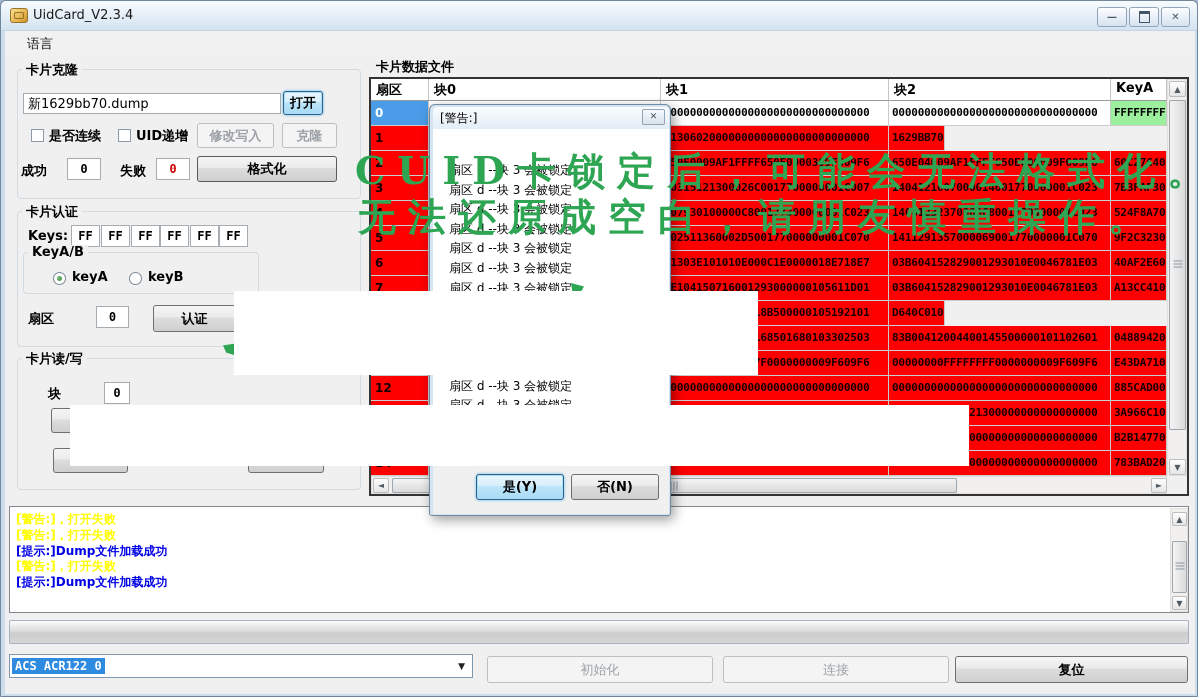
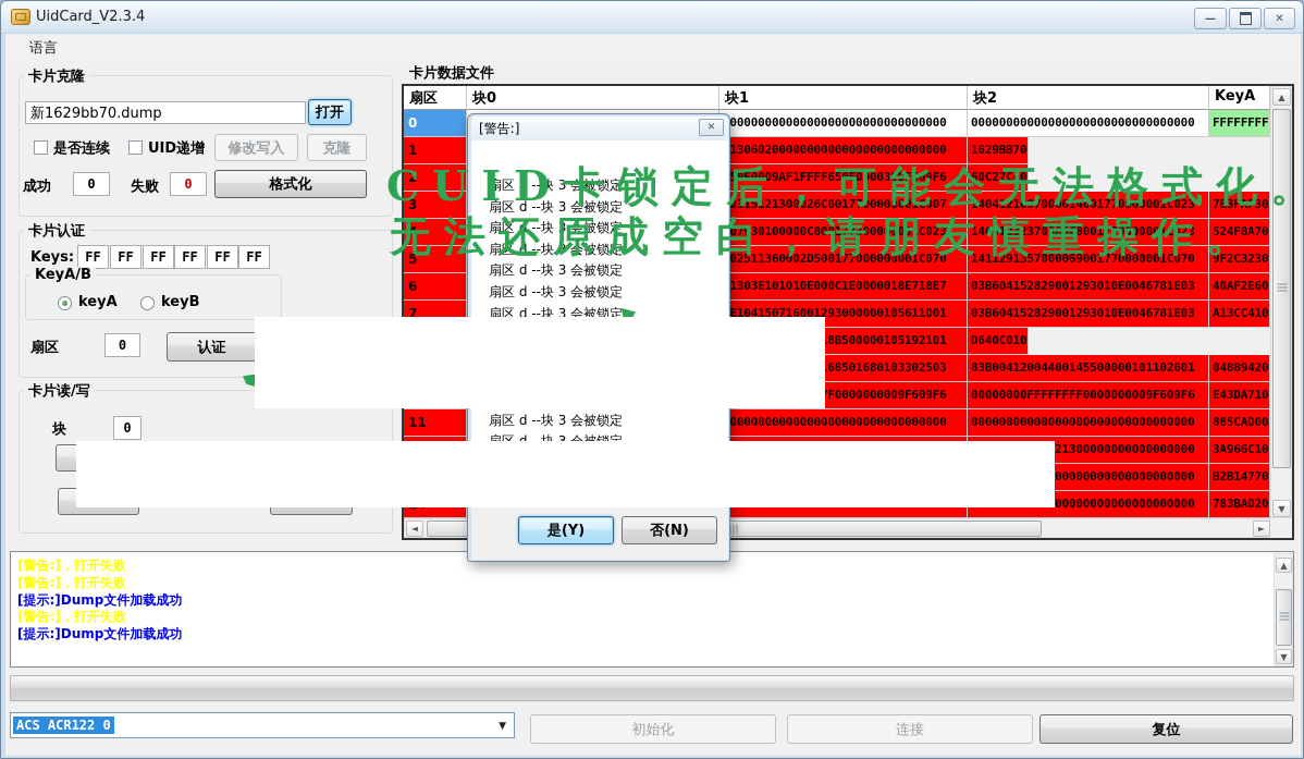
  UidCard_V2.3.4
  —
  ✕
  语言
  卡片克隆
  新1629bb70.dump
  打开
  是否连续
  UID递增
  修改写入
  克隆
  成功
  0
  失败
  0
  格式化
  卡片认证
  Keys:
  FF
  FF
  FF
  FF
  FF
  FF
  KeyA/B
  keyA
  keyB
  扇区
  0
  认证
  卡片读/写
  块
  0
  卡片数据文件
  扇区
  块0
  块1
  块2
  KeyA
  0
  0000000000000000000000000000000
  00000000000000000000000000000000
  FFFFFFFF
  1
  1306020000000000000000000000000
  1629BB70
  2
  50E0009AF1FFFF650E0000309F609F6
- 650E04009AF1FFFF650E000009F609F6
  60C27C40
  3
  0315121300026C0017700000001C007
  1404121607000014001770000001C023
  7B3FAF30
  4
  07930100000C800177300000001C023
  14081232370000C8001770000001C023
  524F8A70
  5
  02511360002D500177000000001C070
  1411291357000069001770000001C070
  9F2C3230
  6
  1303E101010E000C1E0000018E718E7
  03B604152829001293010E0046781E03
  40AF2E60
  7
  E104150716001293000000105611D01
  03B604152829001293010E0046781E03
  A13CC410
  D640C010
  83B00412004400145500000101102601
  04889420
  00000000FFFFFFFF0000000009F609F6
  E43DA710
- 12
+ 11
  0000000000000000000000000000000
  00000000000000000000000000000000
  885CAD00
  3A966C10
  B2B14770
  783BAD20
  ▲
  ▼
  ◄
  ►
  [警告:]，打开失败
  [警告:]，打开失败
  [提示:]Dump文件加载成功
  [警告:]，打开失败
  [提示:]Dump文件加载成功
  ▲
  ▼
  ACS ACR122 0
  ▼
  初始化
  连接
  复位
  [警告:]
  ✕
  扇区 d --块 3 会被锁定
  扇区 d --块 3 会被锁定
  扇区 d --块 3 会被锁定
  扇区 d --块 3 会被锁定
  扇区 d --块 3 会被锁定
  扇区 d --块 3 会被锁定
  扇区 d --块 3 会被锁定
  扇区 d --块 3 会被锁定
  是(Y)
  否(N)
  CUID卡锁定后，可能会无法格式化。
  无法还原成空白，请朋友慎重操作。
